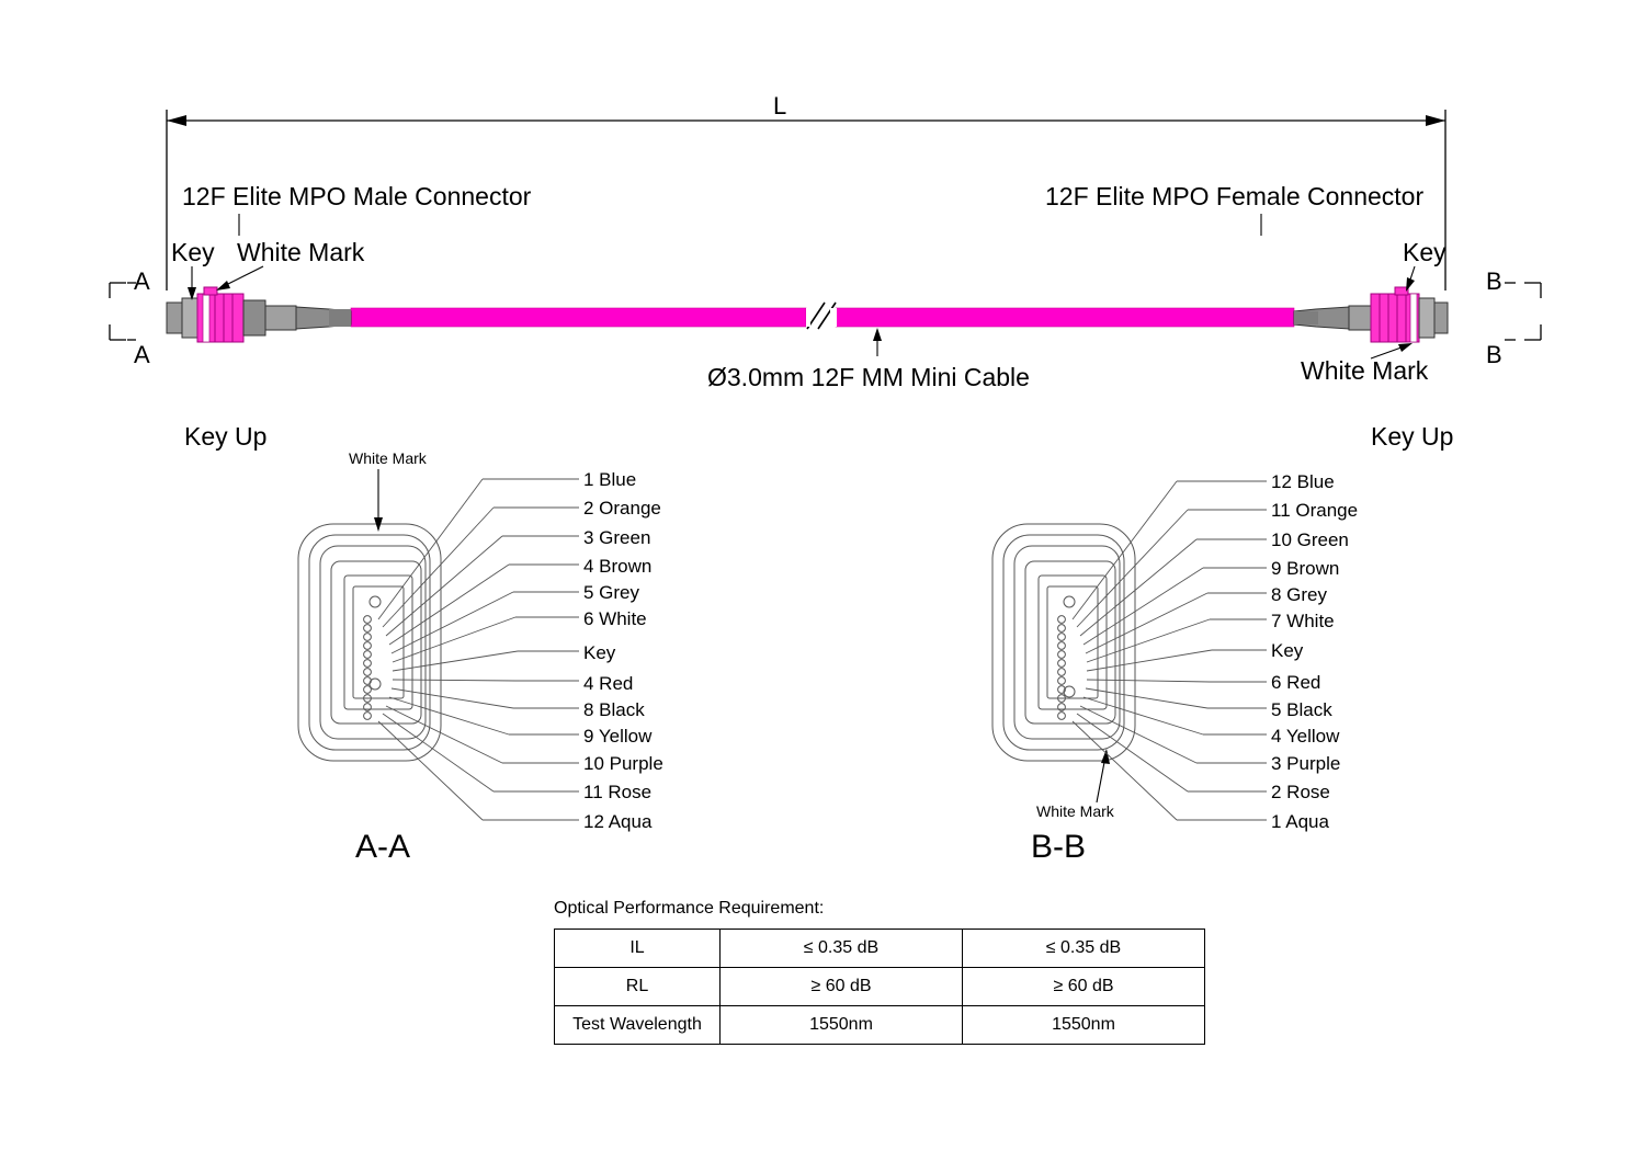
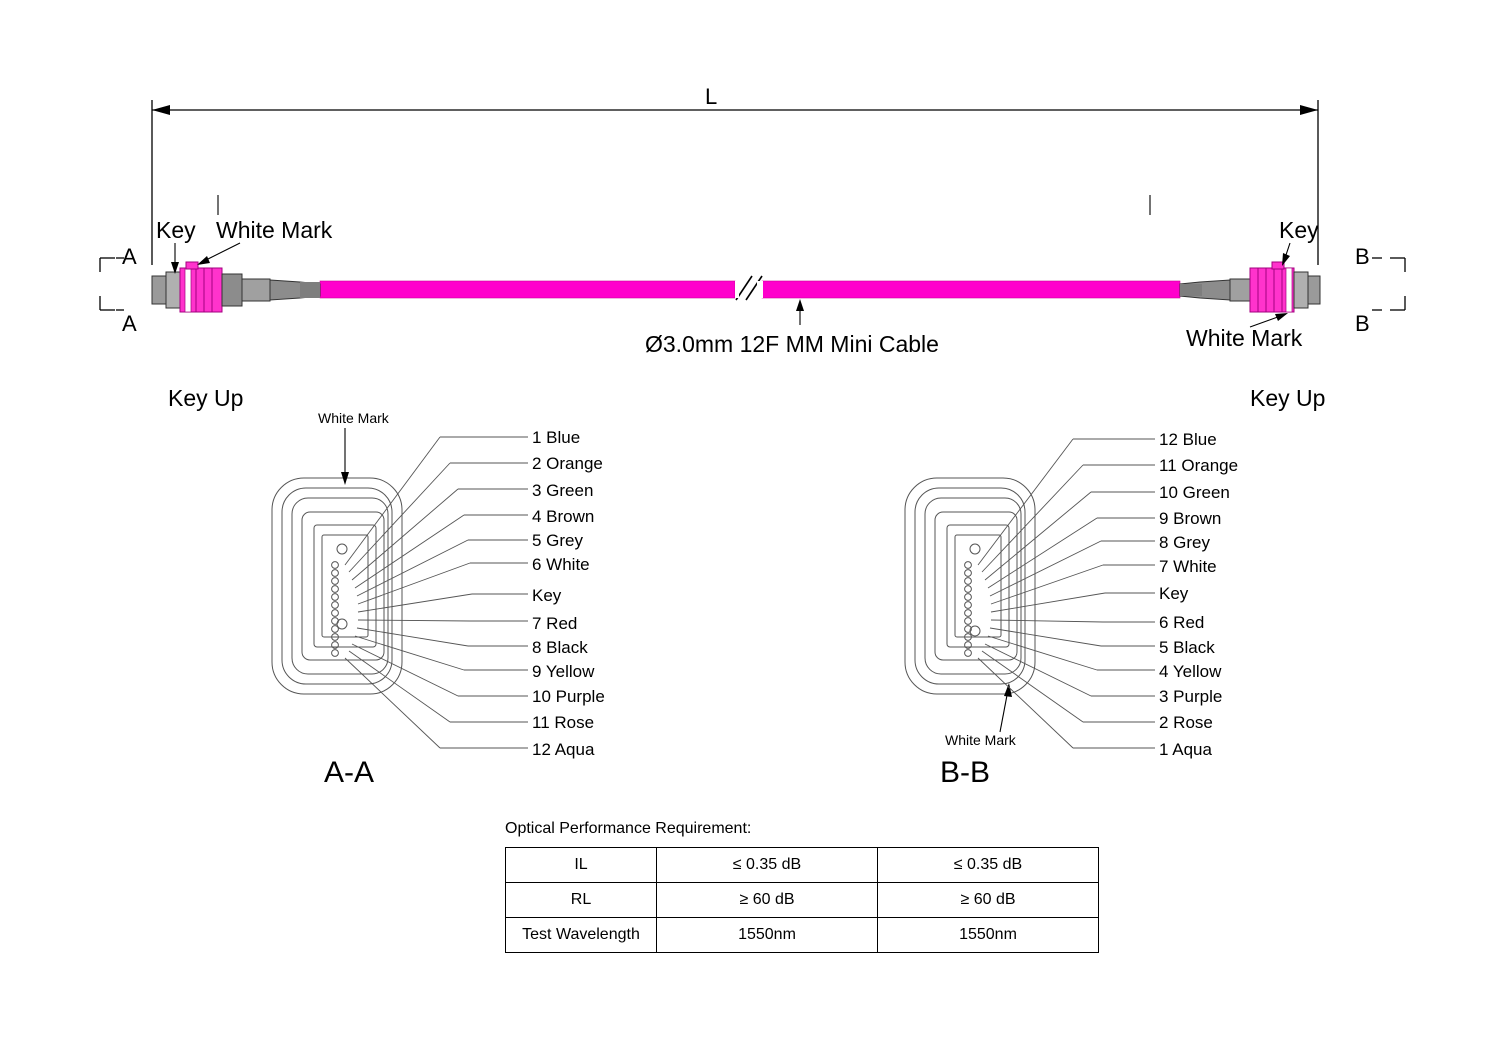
  L
- 12F Elite MPO Male Connector
- 12F Elite MPO Female Connector
  Key
  White Mark
  Key
  White Mark
  Ø3.0mm 12F MM Mini Cable
  A
  A
  B
  B
  Key Up
  White Mark
  A-A
  1 Blue
  2 Orange
  3 Green
  4 Brown
  5 Grey
  6 White
  Key
- 4 Red
+ 7 Red
  8 Black
  9 Yellow
  10 Purple
  11 Rose
  12 Aqua
  Key Up
  White Mark
  B-B
  12 Blue
  11 Orange
  10 Green
  9 Brown
  8 Grey
  7 White
  Key
  6 Red
  5 Black
  4 Yellow
  3 Purple
  2 Rose
  1 Aqua
  Optical Performance Requirement:
  IL	≤ 0.35 dB	≤ 0.35 dB
  RL	≥ 60 dB	≥ 60 dB
  Test Wavelength	1550nm	1550nm
